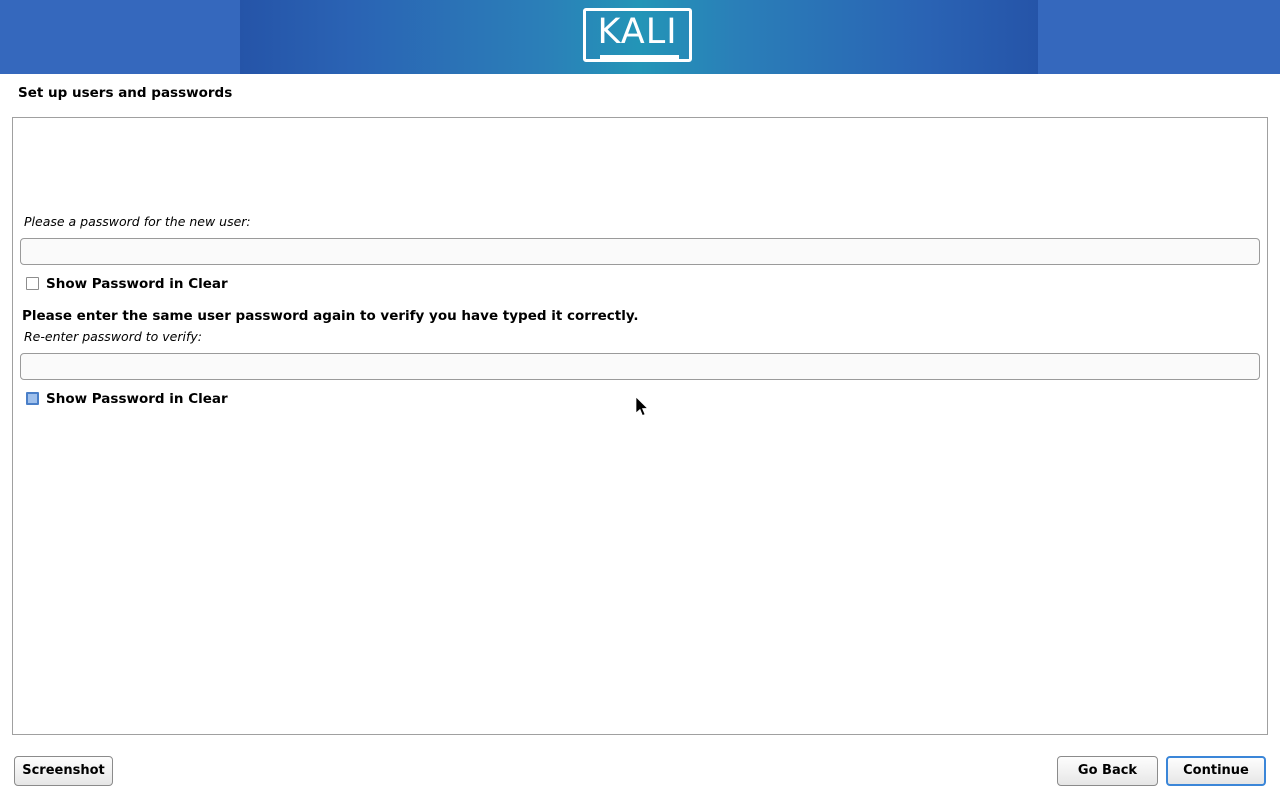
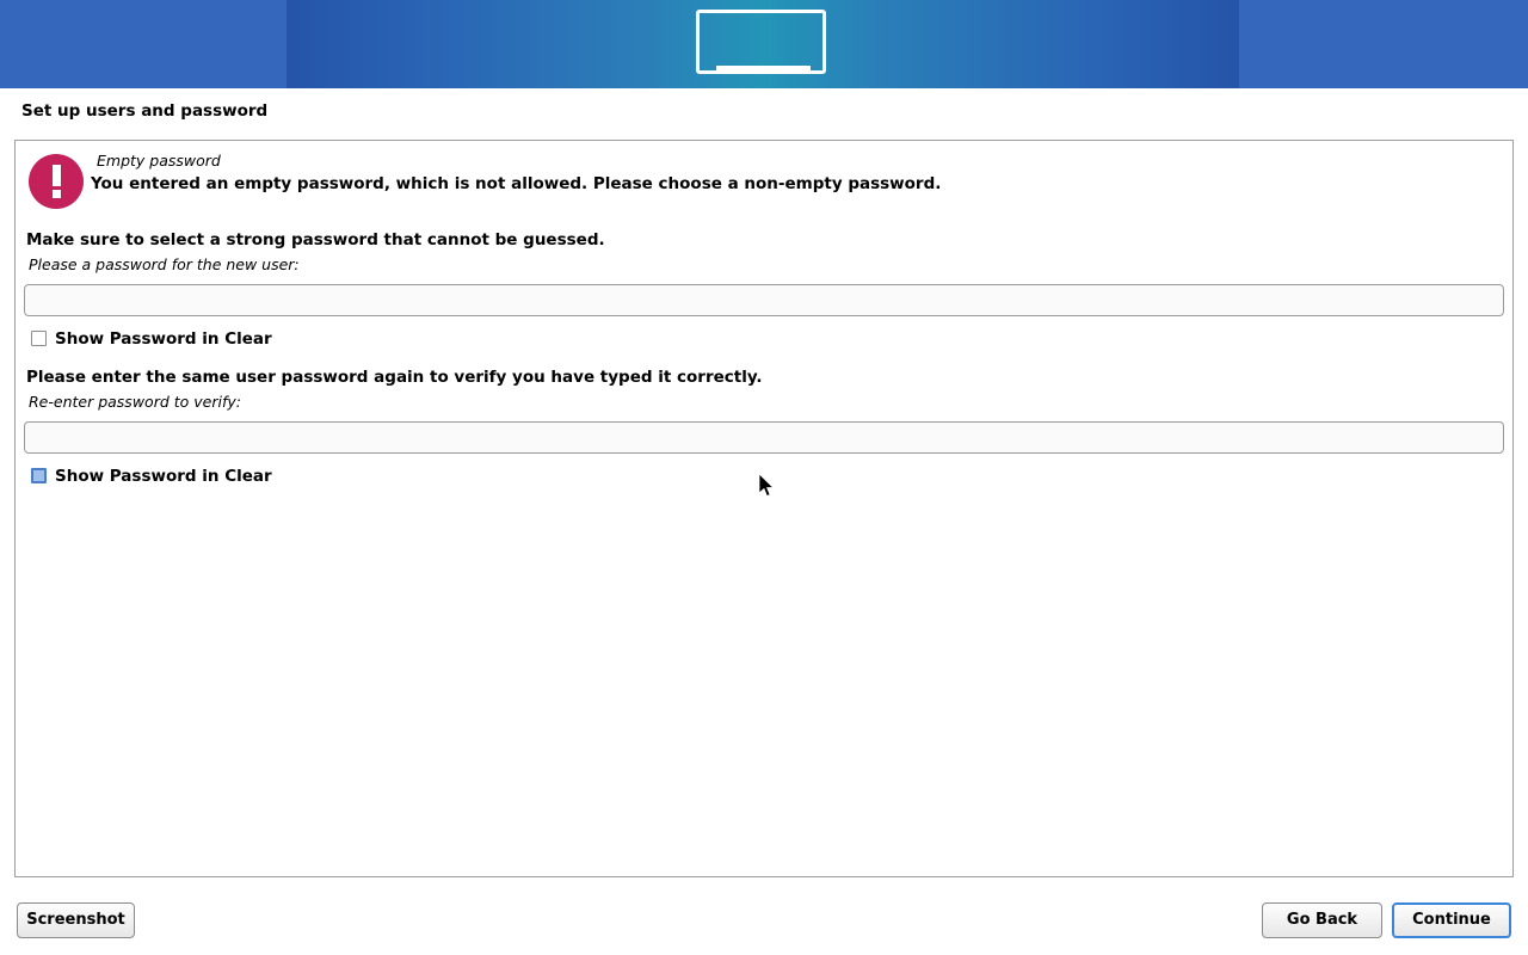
- KALI
- Set up users and passwords
+ Set up users and password
+ Empty password
+ You entered an empty password, which is not allowed. Please choose a non-empty password.
+ Make sure to select a strong password that cannot be guessed.
  Please a password for the new user:
  Show Password in Clear
  Please enter the same user password again to verify you have typed it correctly.
  Re-enter password to verify:
  Show Password in Clear
  Screenshot
  Go Back
  Continue
